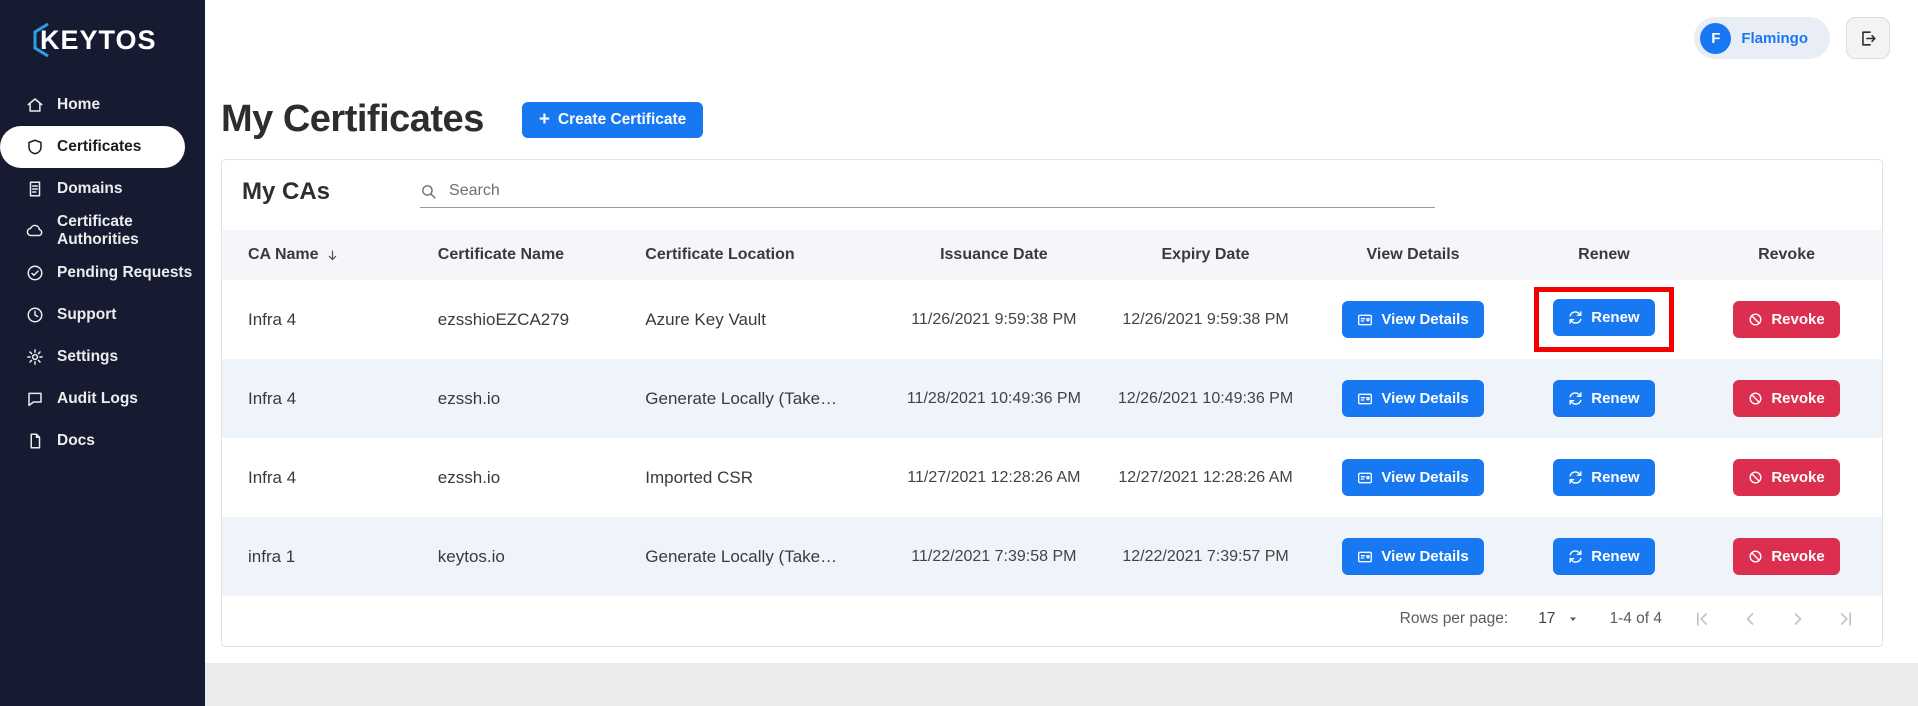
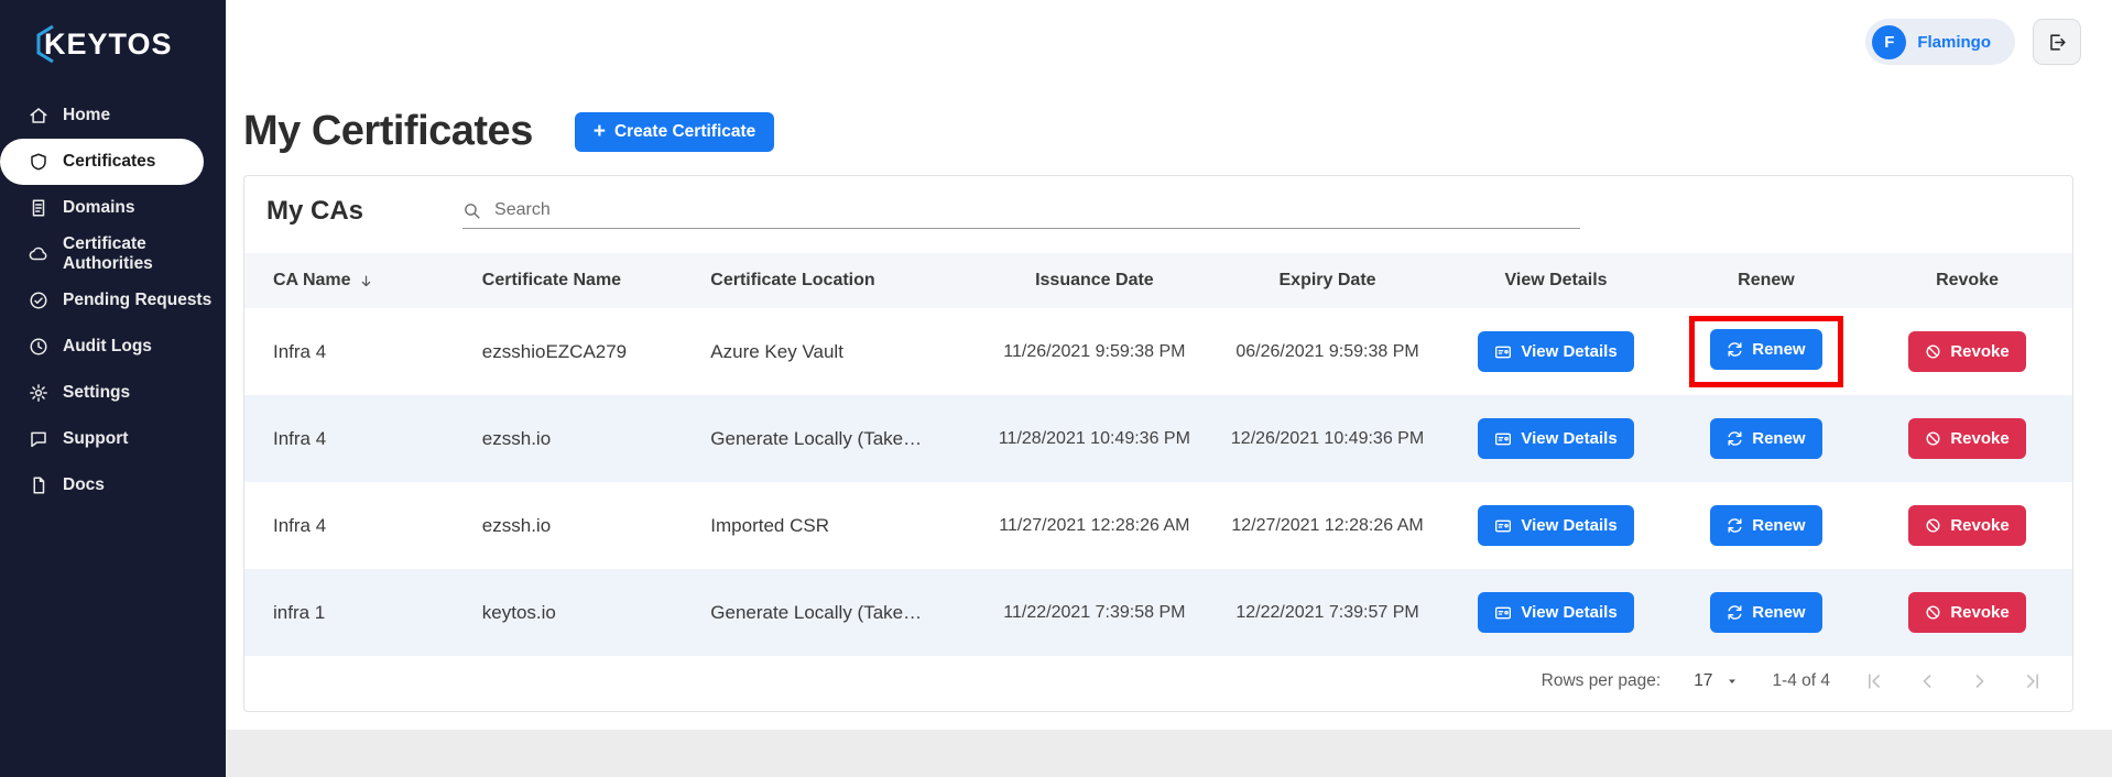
  KEYTOS
  Home
  Certificates
  Domains
  Certificate Authorities
  Pending Requests
- Support
+ Audit Logs
  Settings
- Audit Logs
+ Support
  Docs
  F
  Flamingo
  My Certificates
  +
  Create Certificate
  My CAs
  Search
  CA Name	Certificate Name	Certificate Location	Issuance Date	Expiry Date	View Details	Renew	Revoke
- Infra 4	ezsshioEZCA279	Azure Key Vault	11/26/2021 9:59:38 PM	12/26/2021 9:59:38 PM	View Details	Renew	Revoke
+ Infra 4	ezsshioEZCA279	Azure Key Vault	11/26/2021 9:59:38 PM	06/26/2021 9:59:38 PM	View Details	Renew	Revoke
  Infra 4	ezssh.io	Generate Locally (Take…	11/28/2021 10:49:36 PM	12/26/2021 10:49:36 PM	View Details	Renew	Revoke
  Infra 4	ezssh.io	Imported CSR	11/27/2021 12:28:26 AM	12/27/2021 12:28:26 AM	View Details	Renew	Revoke
  infra 1	keytos.io	Generate Locally (Take…	11/22/2021 7:39:58 PM	12/22/2021 7:39:57 PM	View Details	Renew	Revoke
  Rows per page:
  17
  1-4 of 4
